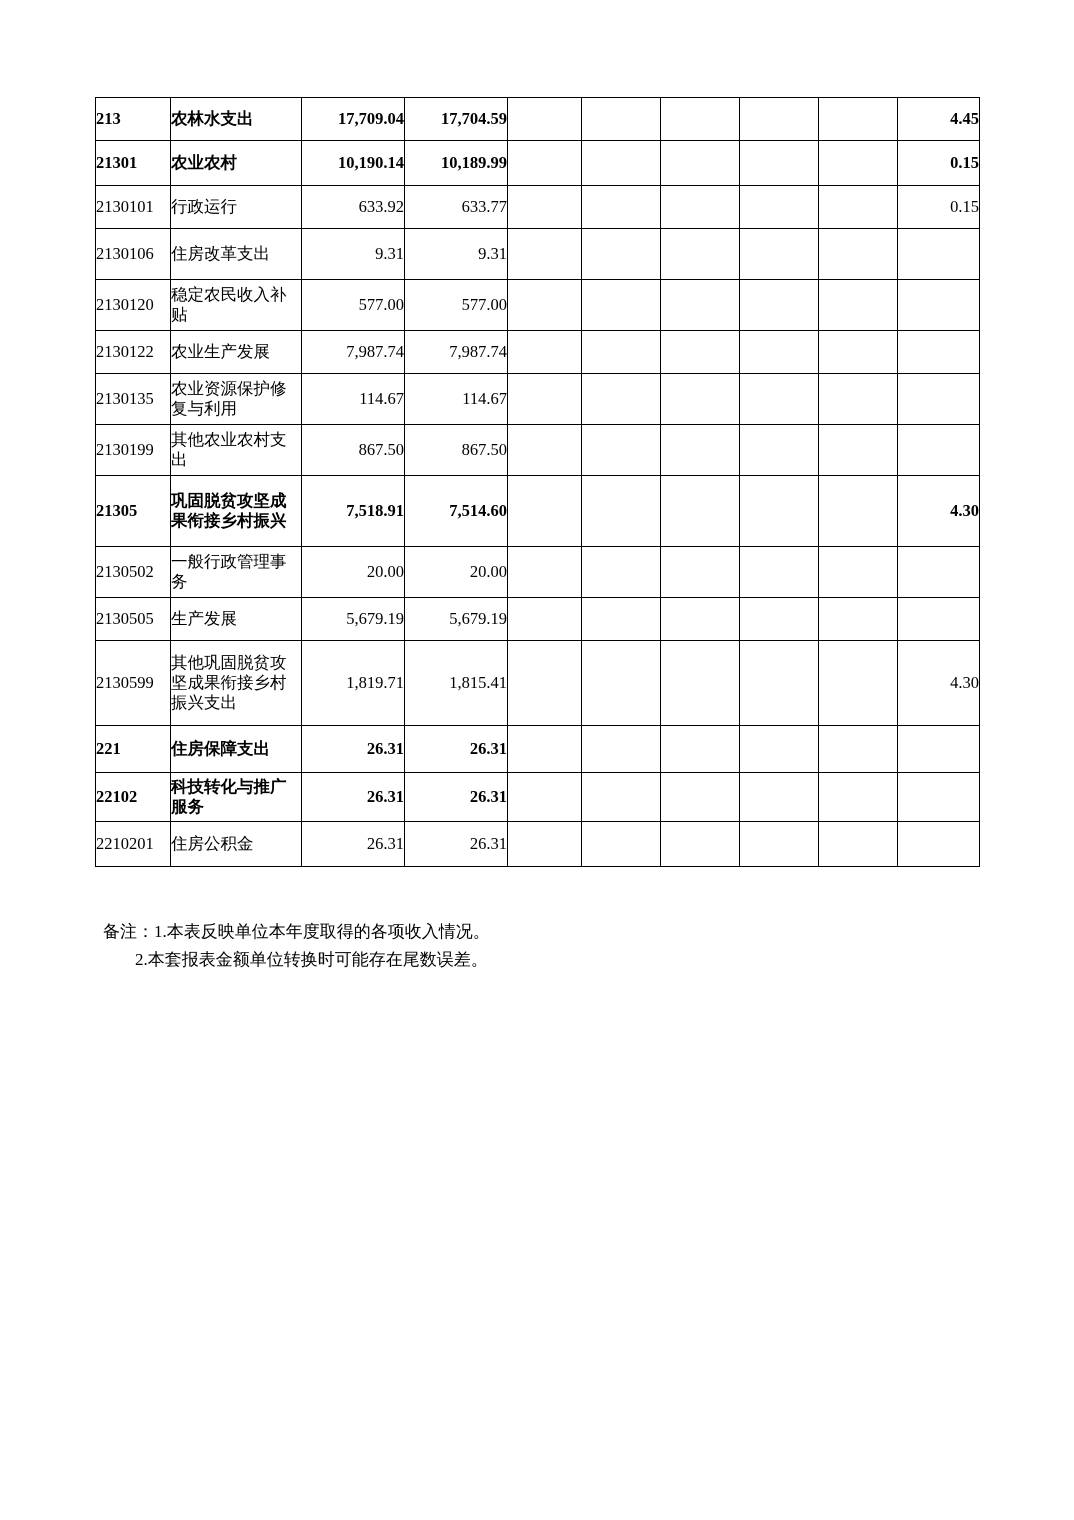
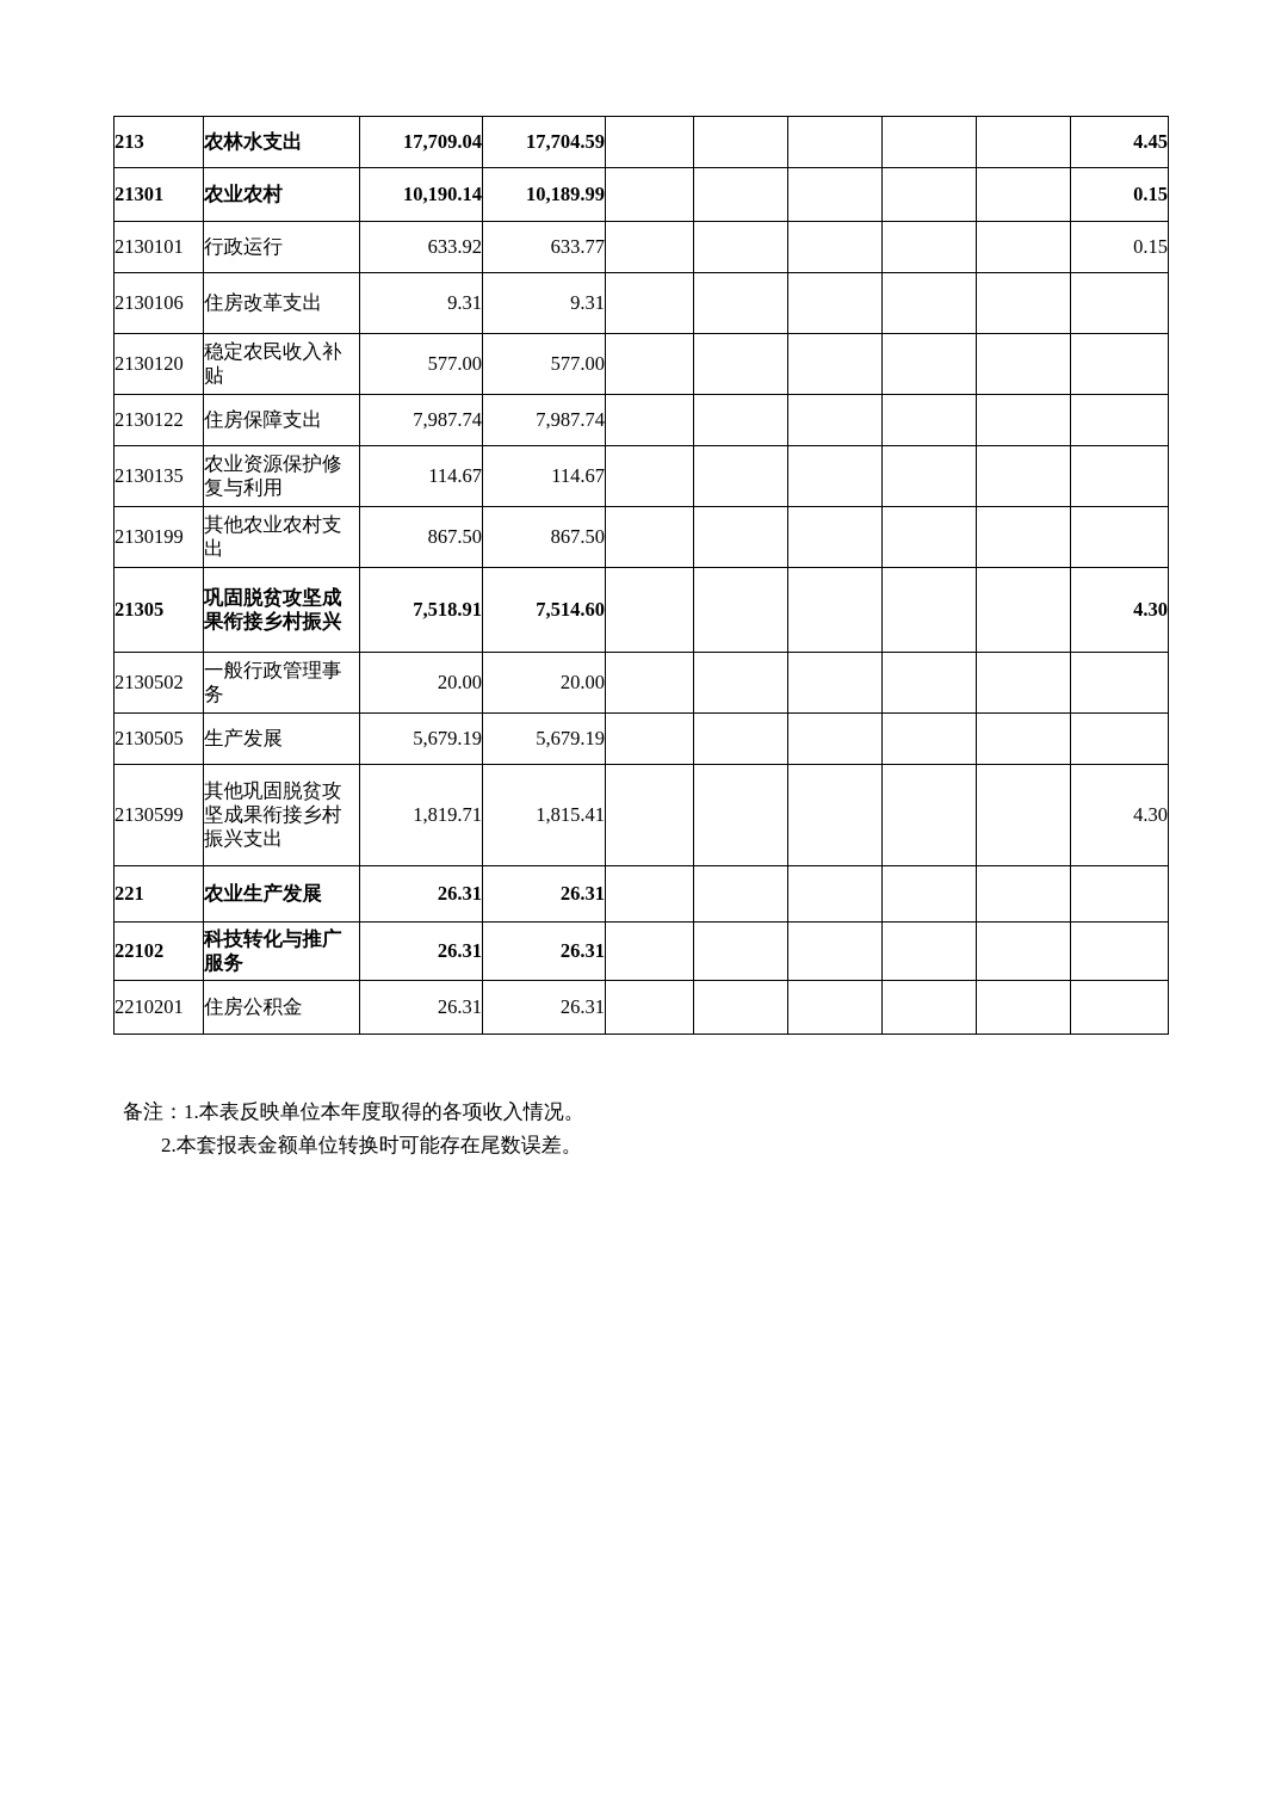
  213	农林水支出	17,709.04	17,704.59						4.45
  21301	农业农村	10,190.14	10,189.99						0.15
  2130101	行政运行	633.92	633.77						0.15
  2130106	住房改革支出	9.31	9.31
  2130120	稳定农民收入补贴	577.00	577.00
- 2130122	农业生产发展	7,987.74	7,987.74
+ 2130122	住房保障支出	7,987.74	7,987.74
  2130135	农业资源保护修复与利用	114.67	114.67
  2130199	其他农业农村支出	867.50	867.50
  21305	巩固脱贫攻坚成果衔接乡村振兴	7,518.91	7,514.60						4.30
  2130502	一般行政管理事务	20.00	20.00
  2130505	生产发展	5,679.19	5,679.19
  2130599	其他巩固脱贫攻坚成果衔接乡村振兴支出	1,819.71	1,815.41						4.30
- 221	住房保障支出	26.31	26.31
+ 221	农业生产发展	26.31	26.31
  22102	科技转化与推广服务	26.31	26.31
  2210201	住房公积金	26.31	26.31
  备注：1.本表反映单位本年度取得的各项收入情况。
  2.本套报表金额单位转换时可能存在尾数误差。
